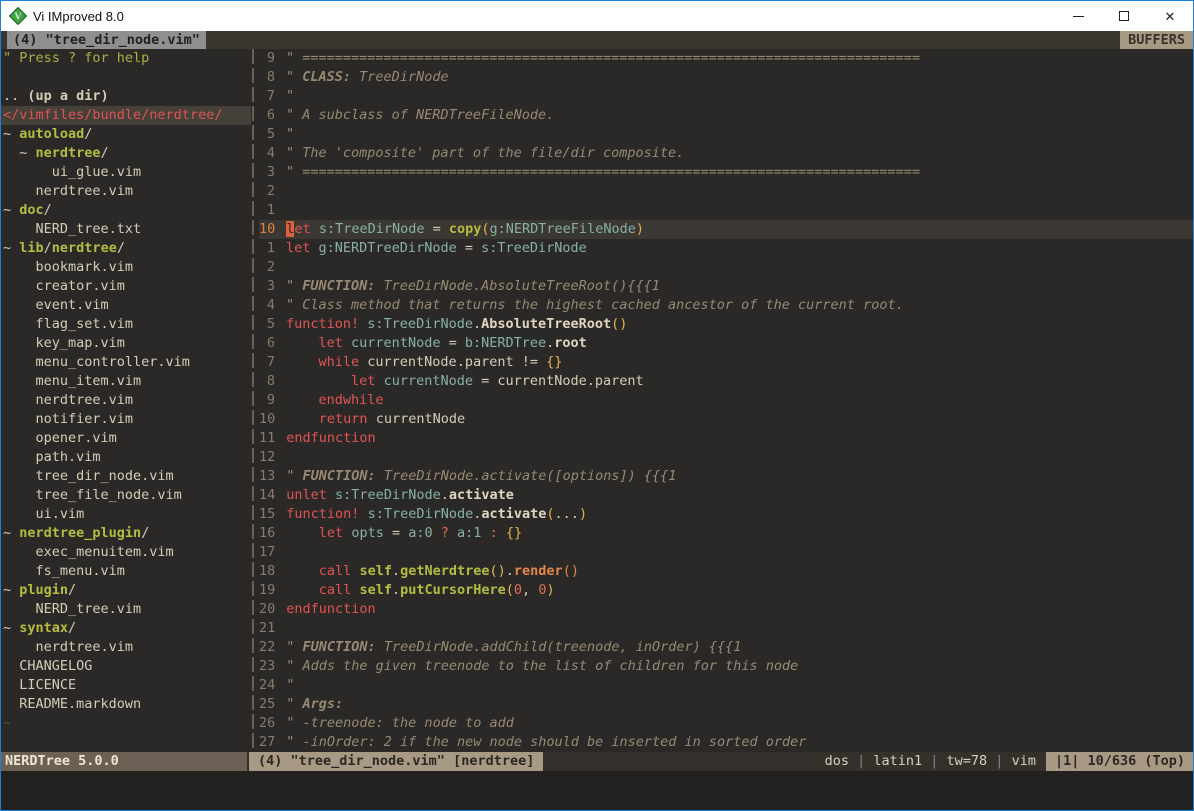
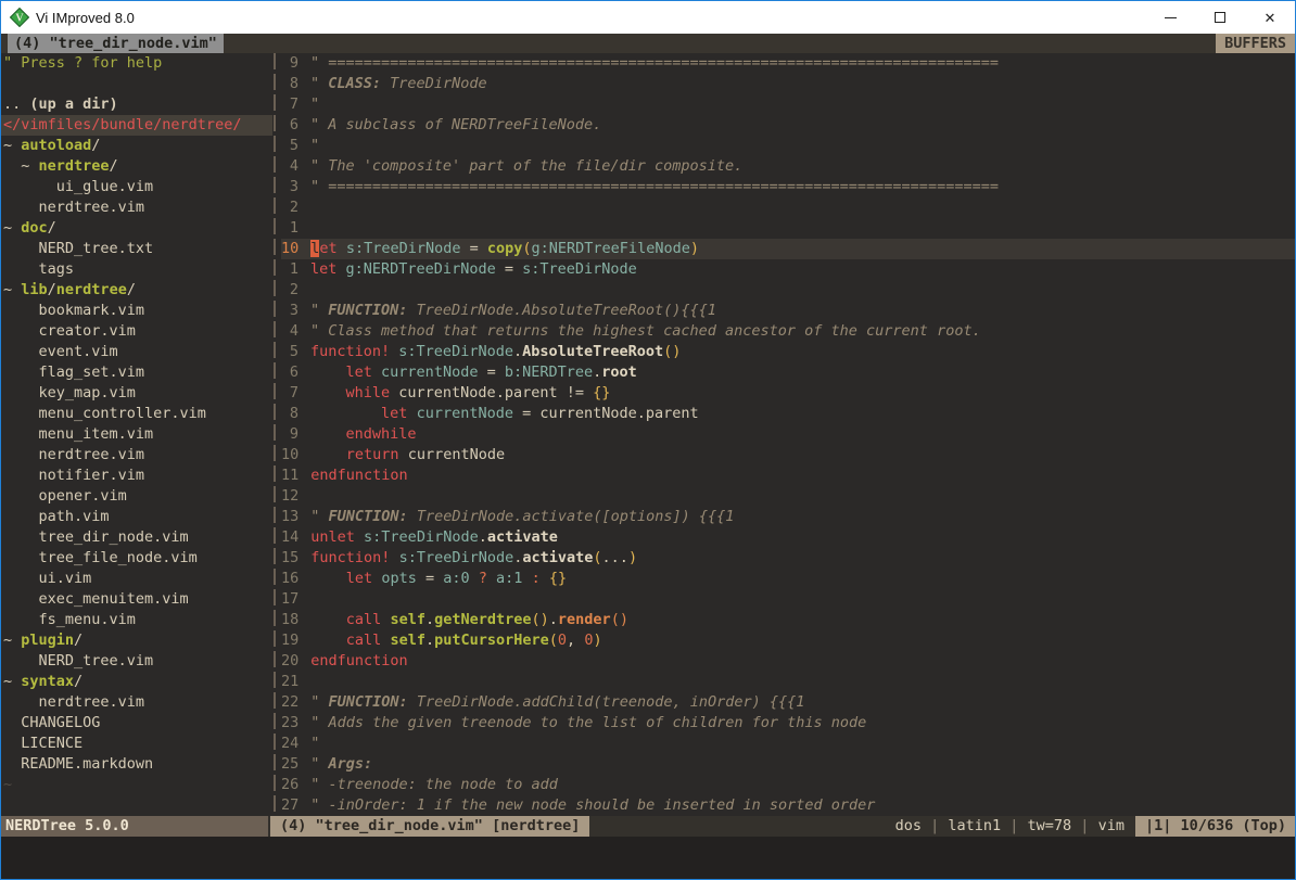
  V
  Vi IMproved 8.0
  ✕
  (4) "tree_dir_node.vim"
  BUFFERS
  " Press ? for help
  .. (up a dir)
  </vimfiles/bundle/nerdtree/
  ~ autoload/
  ~ nerdtree/
  ui_glue.vim
  nerdtree.vim
  ~ doc/
  NERD_tree.txt
+ tags
  ~ lib/nerdtree/
  bookmark.vim
  creator.vim
  event.vim
  flag_set.vim
  key_map.vim
  menu_controller.vim
  menu_item.vim
  nerdtree.vim
  notifier.vim
  opener.vim
  path.vim
  tree_dir_node.vim
  tree_file_node.vim
  ui.vim
- ~ nerdtree_plugin/
  exec_menuitem.vim
  fs_menu.vim
  ~ plugin/
  NERD_tree.vim
  ~ syntax/
  nerdtree.vim
  CHANGELOG
  LICENCE
  README.markdown
  ~
  9
  " ============================================================================
  8
  " CLASS: TreeDirNode
  7
  "
  6
  " A subclass of NERDTreeFileNode.
  5
  "
  4
  " The 'composite' part of the file/dir composite.
  3
  " ============================================================================
  2
  1
  10
  let s:TreeDirNode = copy(g:NERDTreeFileNode)
  1
  let g:NERDTreeDirNode = s:TreeDirNode
  2
  3
  " FUNCTION: TreeDirNode.AbsoluteTreeRoot(){{{1
  4
  " Class method that returns the highest cached ancestor of the current root.
  5
  function! s:TreeDirNode.AbsoluteTreeRoot()
  6
  let currentNode = b:NERDTree.root
  7
  while currentNode.parent != {}
  8
  let currentNode = currentNode.parent
  9
  endwhile
  10
  return currentNode
  11
  endfunction
  12
  13
  " FUNCTION: TreeDirNode.activate([options]) {{{1
  14
  unlet s:TreeDirNode.activate
  15
  function! s:TreeDirNode.activate(...)
  16
  let opts = a:0 ? a:1 : {}
  17
  18
  call self.getNerdtree().render()
  19
  call self.putCursorHere(0, 0)
  20
  endfunction
  21
  22
  " FUNCTION: TreeDirNode.addChild(treenode, inOrder) {{{1
  23
  " Adds the given treenode to the list of children for this node
  24
  "
  25
  " Args:
  26
  " -treenode: the node to add
  27
- " -inOrder: 2 if the new node should be inserted in sorted order
+ " -inOrder: 1 if the new node should be inserted in sorted order
  NERDTree 5.0.0
  (4) "tree_dir_node.vim" [nerdtree]
  dos | latin1 | tw=78 | vim
  |1| 10/636 (Top)
